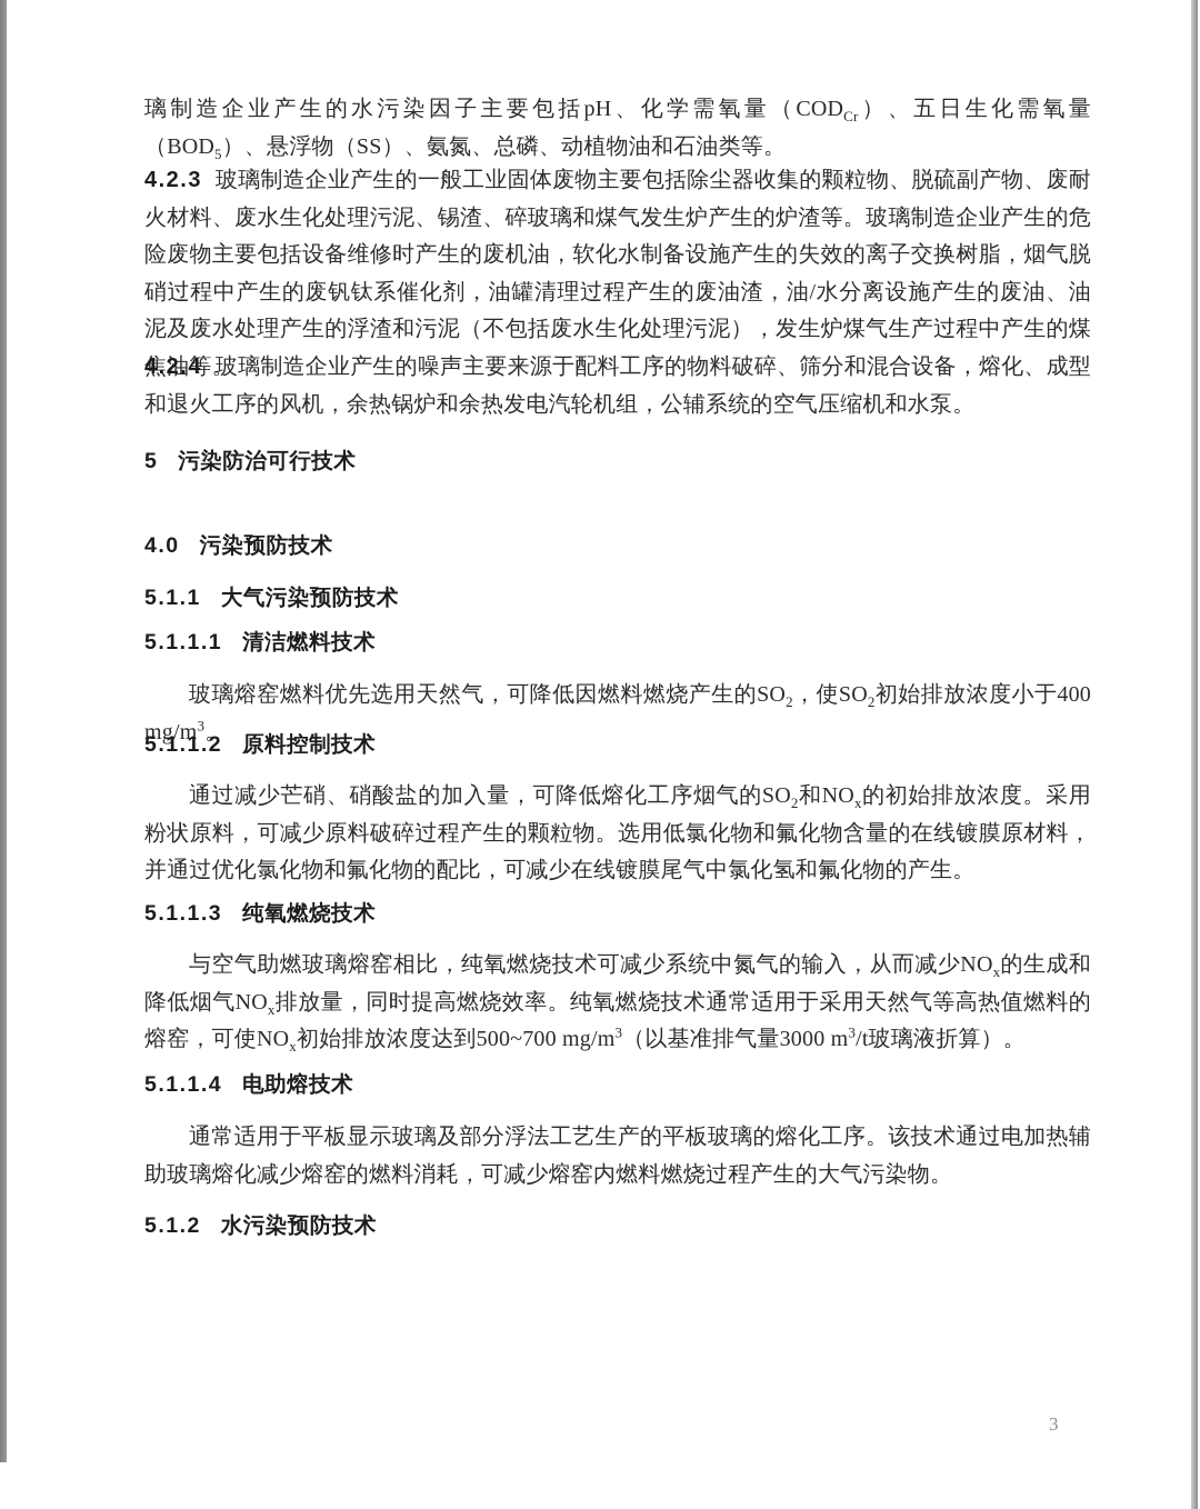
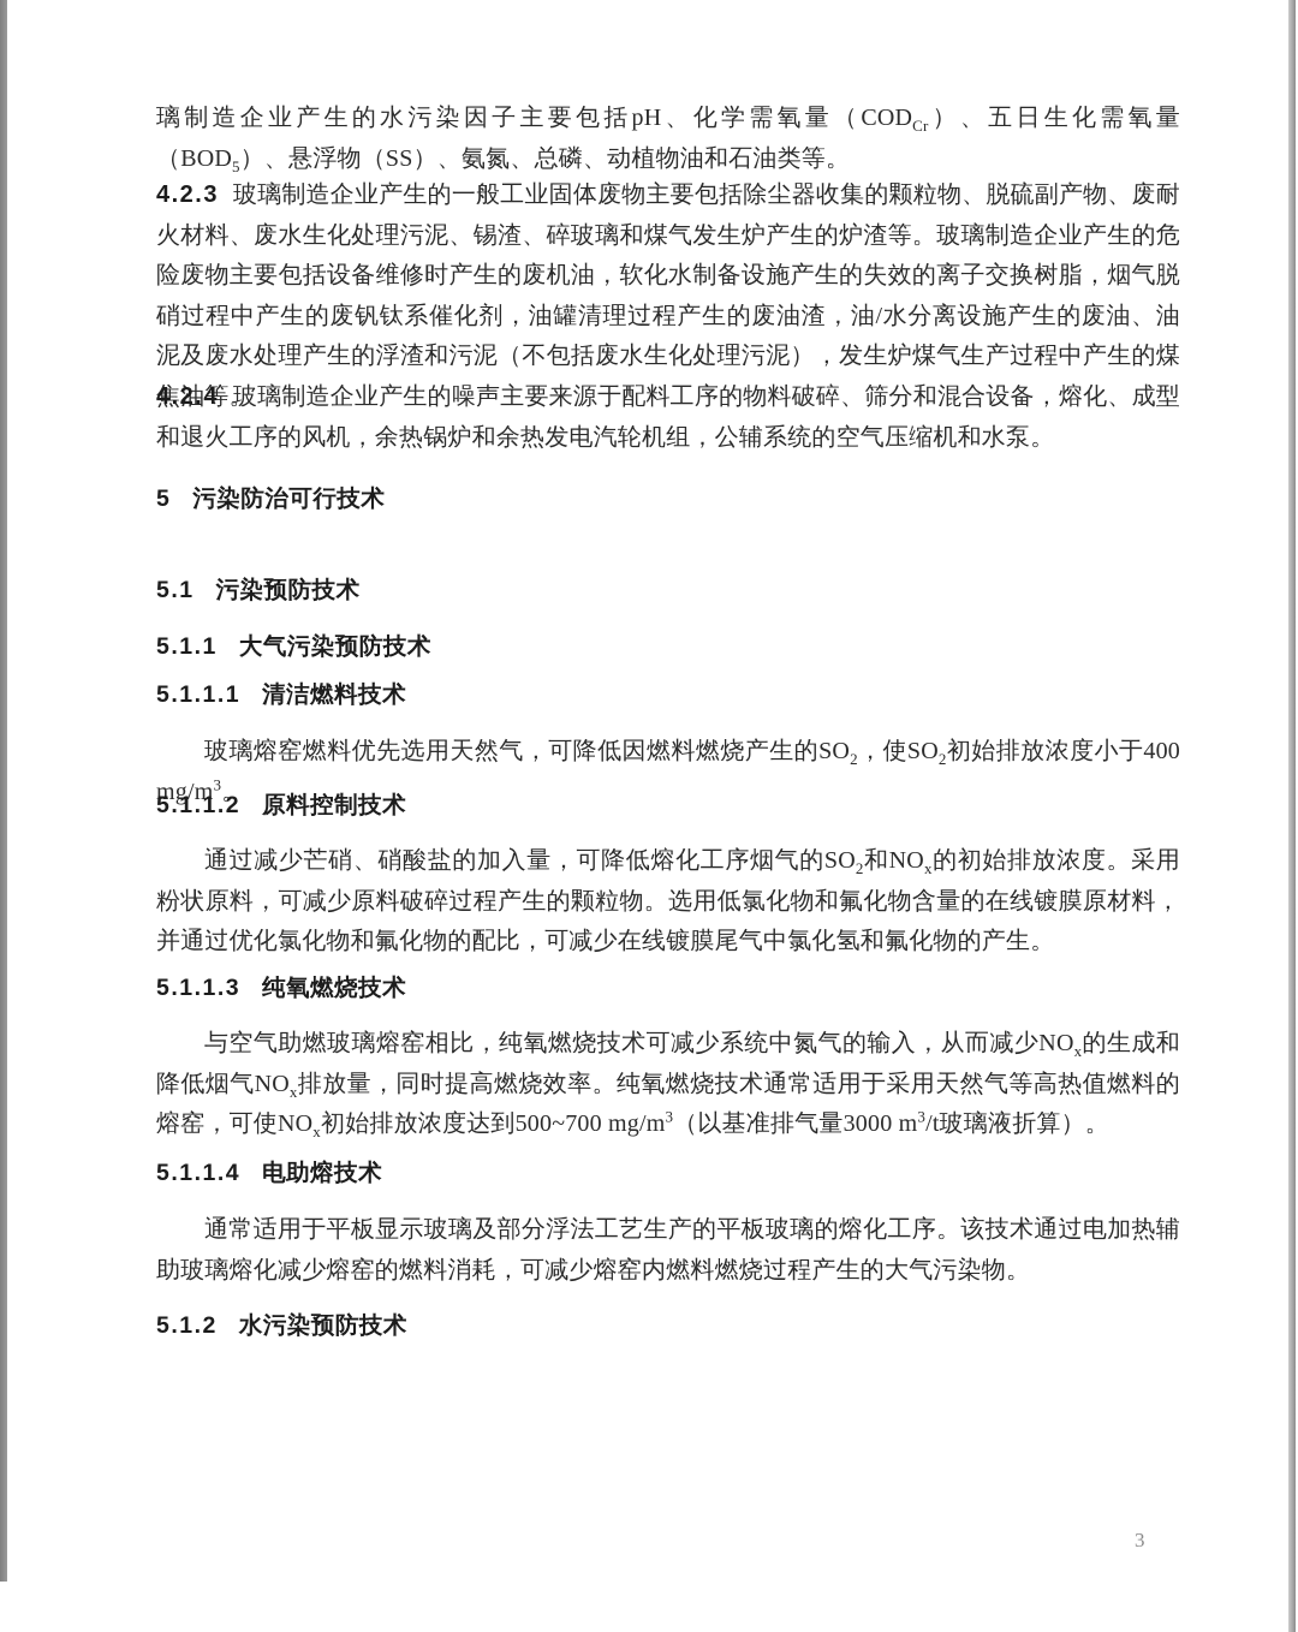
  璃制造企业产生的水污染因子主要包括pH、化学需氧量（CODCr）、五日生化需氧量（BOD5）、悬浮物（SS）、氨氮、总磷、动植物油和石油类等。
  4.2.3 玻璃制造企业产生的一般工业固体废物主要包括除尘器收集的颗粒物、脱硫副产物、废耐火材料、废水生化处理污泥、锡渣、碎玻璃和煤气发生炉产生的炉渣等。玻璃制造企业产生的危险废物主要包括设备维修时产生的废机油，软化水制备设施产生的失效的离子交换树脂，烟气脱硝过程中产生的废钒钛系催化剂，油罐清理过程产生的废油渣，油/水分离设施产生的废油、油泥及废水处理产生的浮渣和污泥（不包括废水生化处理污泥），发生炉煤气生产过程中产生的煤焦油等。
  4.2.4 玻璃制造企业产生的噪声主要来源于配料工序的物料破碎、筛分和混合设备，熔化、成型和退火工序的风机，余热锅炉和余热发电汽轮机组，公辅系统的空气压缩机和水泵。
  5 污染防治可行技术
- 4.0 污染预防技术
+ 5.1 污染预防技术
  5.1.1 大气污染预防技术
  5.1.1.1 清洁燃料技术
  玻璃熔窑燃料优先选用天然气，可降低因燃料燃烧产生的SO2，使SO2初始排放浓度小于400 mg/m3。
  5.1.1.2 原料控制技术
  通过减少芒硝、硝酸盐的加入量，可降低熔化工序烟气的SO2和NOx的初始排放浓度。采用粉状原料，可减少原料破碎过程产生的颗粒物。选用低氯化物和氟化物含量的在线镀膜原材料，并通过优化氯化物和氟化物的配比，可减少在线镀膜尾气中氯化氢和氟化物的产生。
  5.1.1.3 纯氧燃烧技术
  与空气助燃玻璃熔窑相比，纯氧燃烧技术可减少系统中氮气的输入，从而减少NOx的生成和降低烟气NOx排放量，同时提高燃烧效率。纯氧燃烧技术通常适用于采用天然气等高热值燃料的熔窑，可使NOx初始排放浓度达到500~700 mg/m3（以基准排气量3000 m3/t玻璃液折算）。
  5.1.1.4 电助熔技术
  通常适用于平板显示玻璃及部分浮法工艺生产的平板玻璃的熔化工序。该技术通过电加热辅助玻璃熔化减少熔窑的燃料消耗，可减少熔窑内燃料燃烧过程产生的大气污染物。
  5.1.2 水污染预防技术
  3
